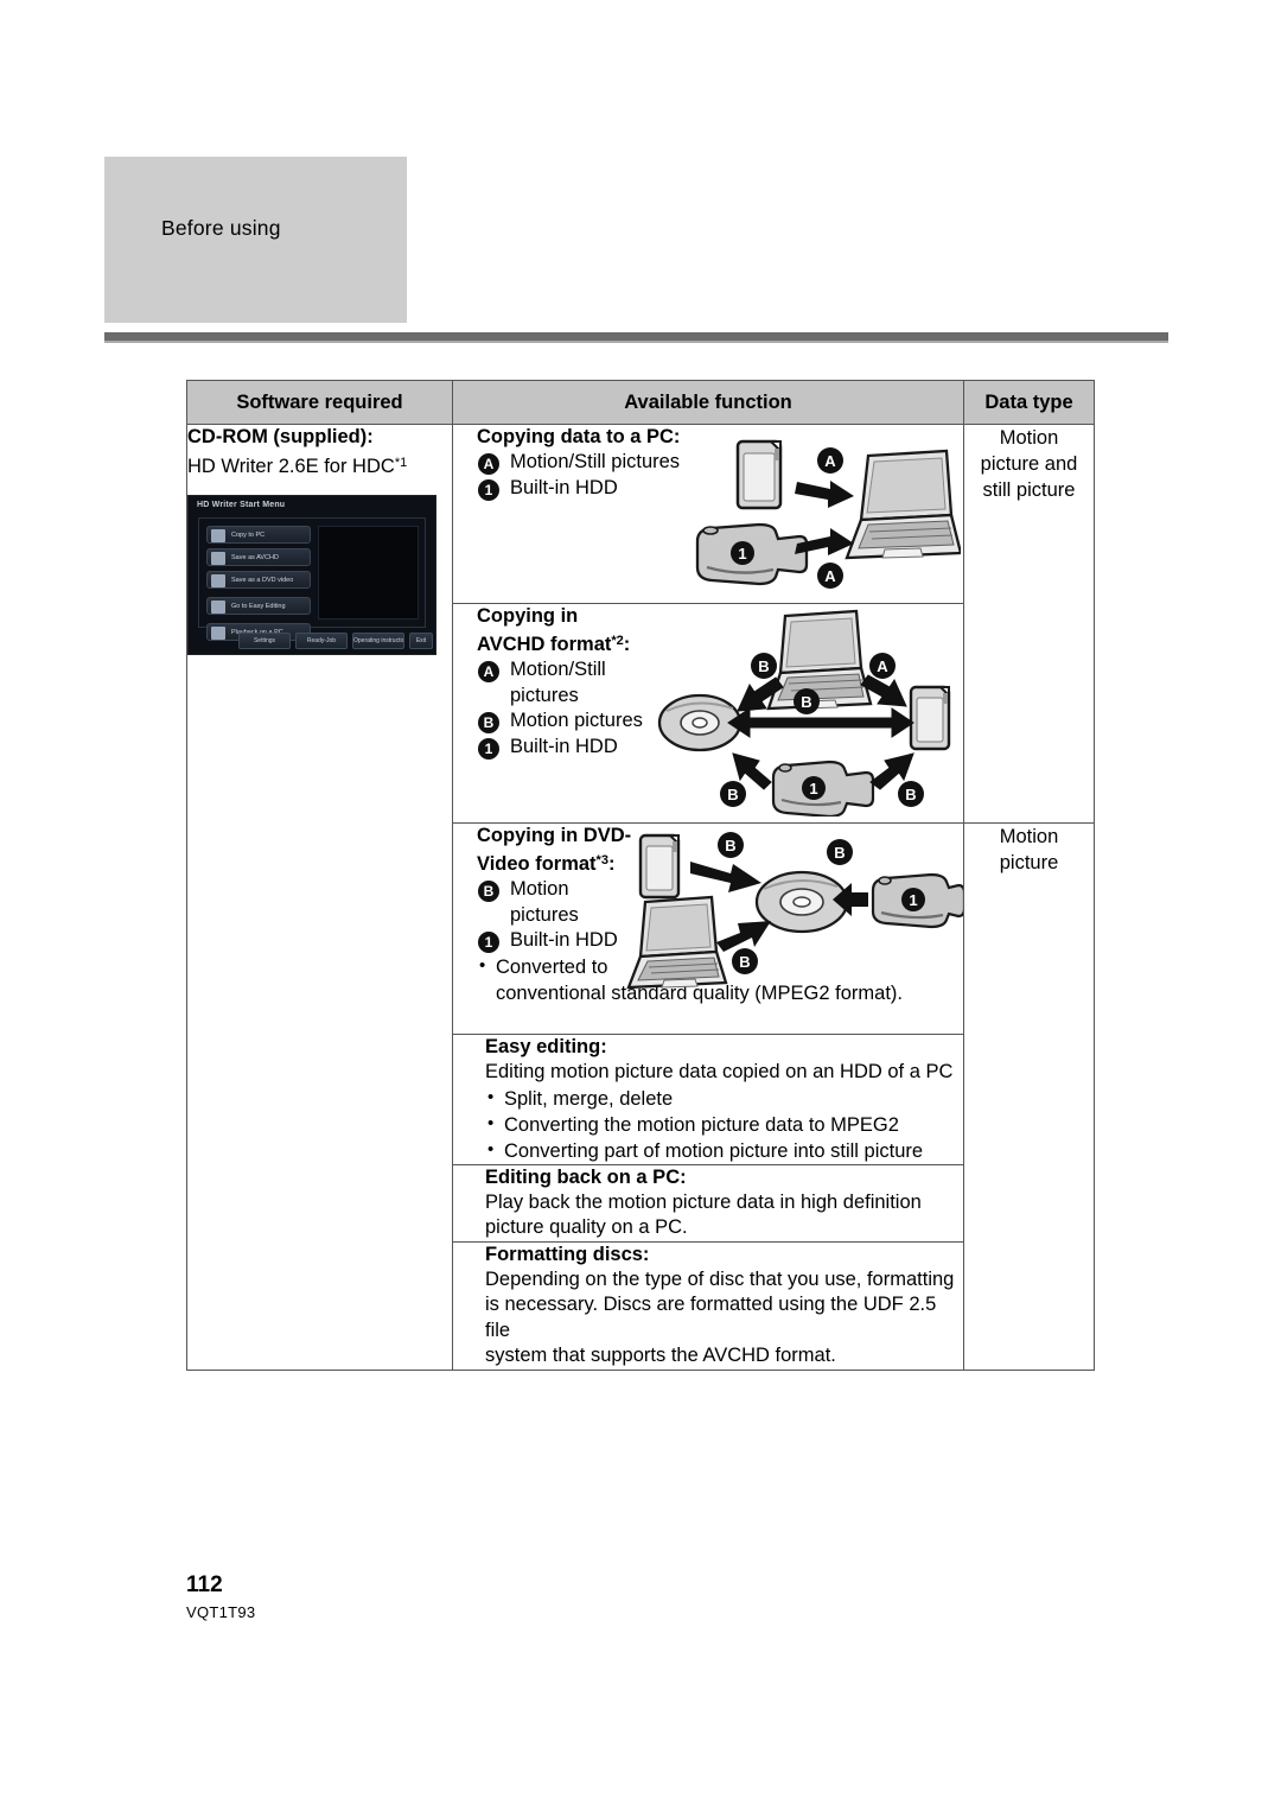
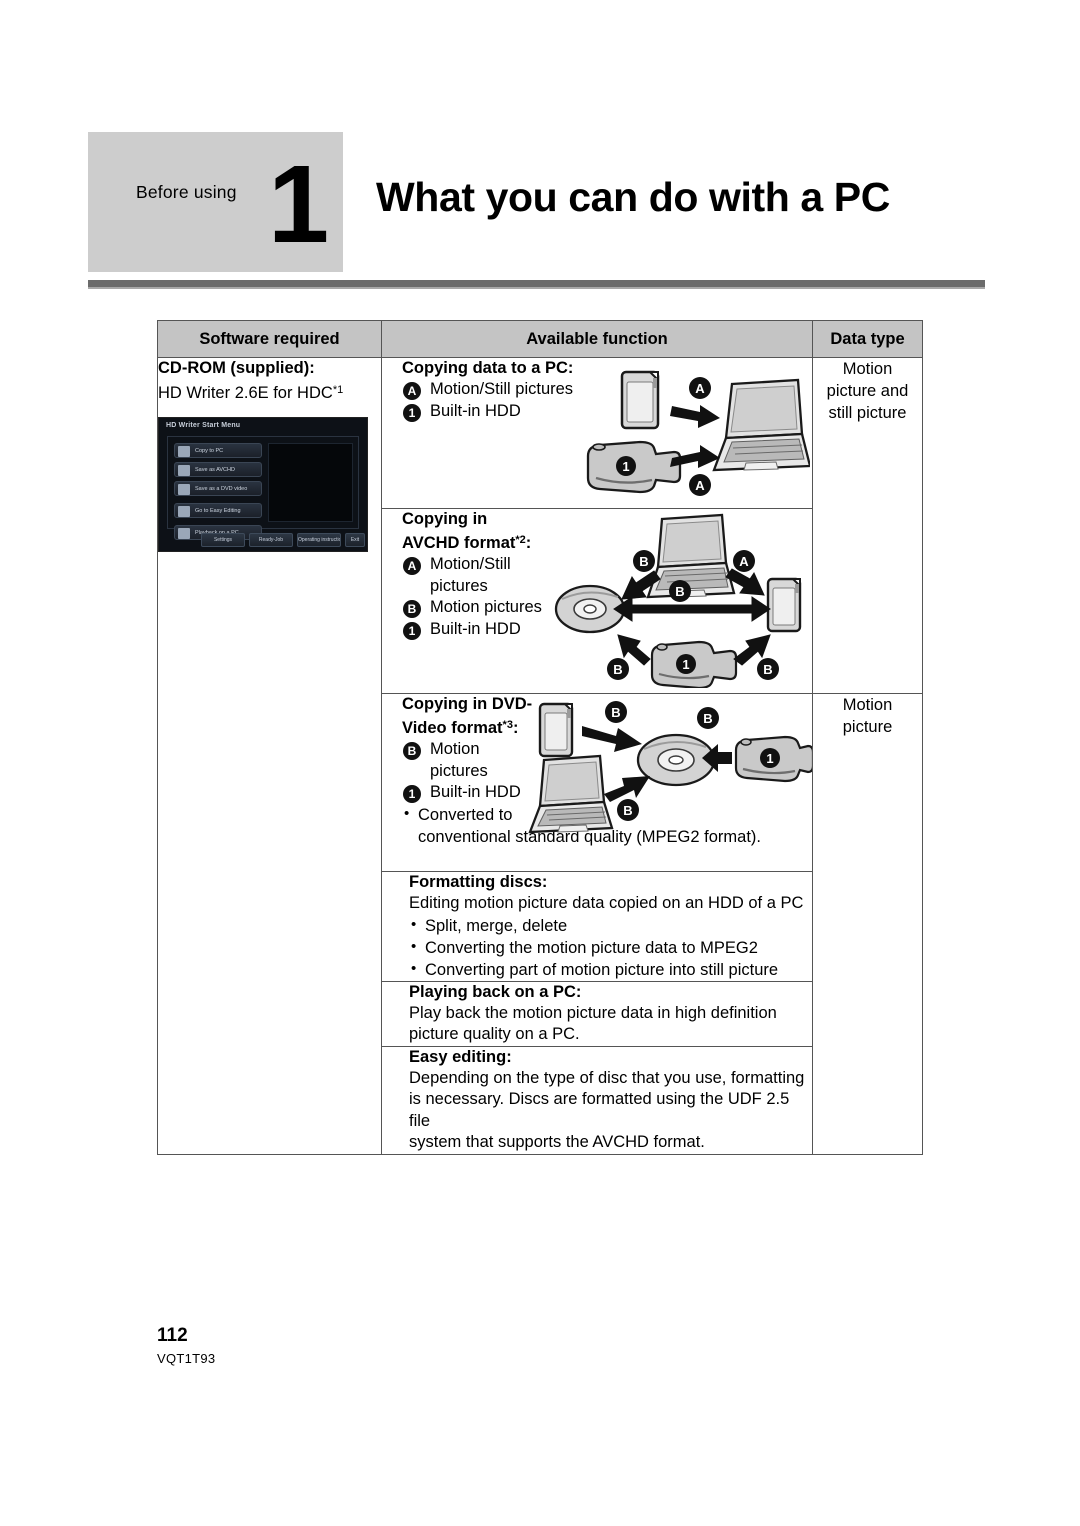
  Before using
+ 1
+ What you can do with a PC
  Software required	Available function	Data type
  Copying in AVCHD format*2: A Motion/Still pictures B Motion pictures 1 Built-in HDD 1 B A B B B
  Copying in DVD- Video format*3: B Motion pictures 1 Built-in HDD Converted to conventional standard quality (MPEG2 format). 1 B B B	Motion picture
- Easy editing: Editing motion picture data copied on an HDD of a PC Split, merge, delete Converting the motion picture data to MPEG2 Converting part of motion picture into still picture
+ Formatting discs: Editing motion picture data copied on an HDD of a PC Split, merge, delete Converting the motion picture data to MPEG2 Converting part of motion picture into still picture
- Editing back on a PC: Play back the motion picture data in high definition picture quality on a PC.
+ Playing back on a PC: Play back the motion picture data in high definition picture quality on a PC.
- Formatting discs: Depending on the type of disc that you use, formatting is necessary. Discs are formatted using the UDF 2.5 file system that supports the AVCHD format.
+ Easy editing: Depending on the type of disc that you use, formatting is necessary. Discs are formatted using the UDF 2.5 file system that supports the AVCHD format.
  112
  VQT1T93
